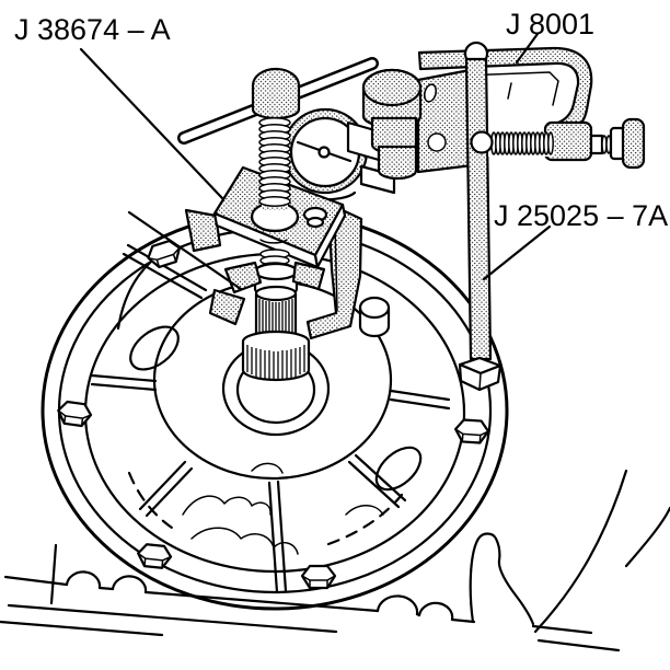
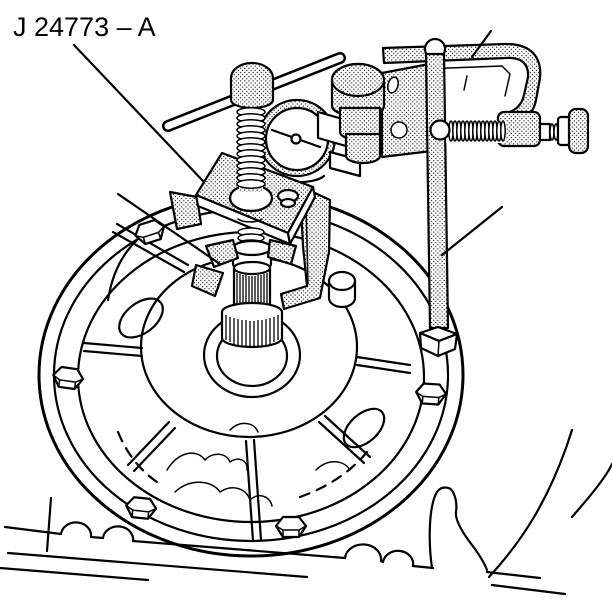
- J 38674 – A
+ J 24773 – A
- J 8001
- J 25025 – 7A
